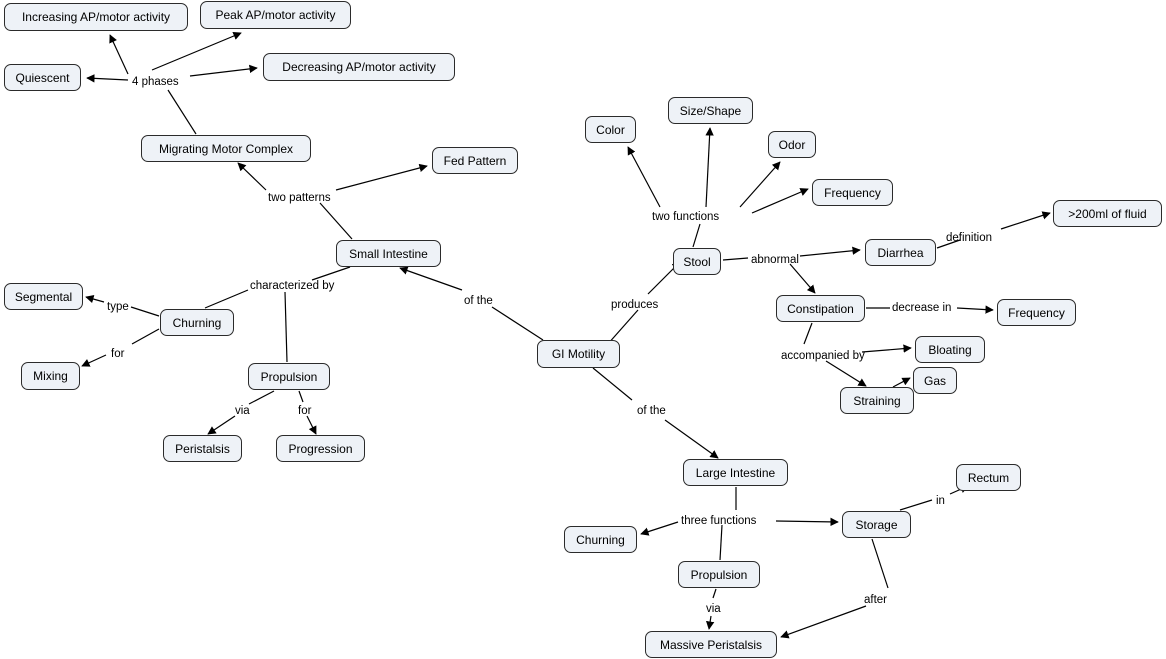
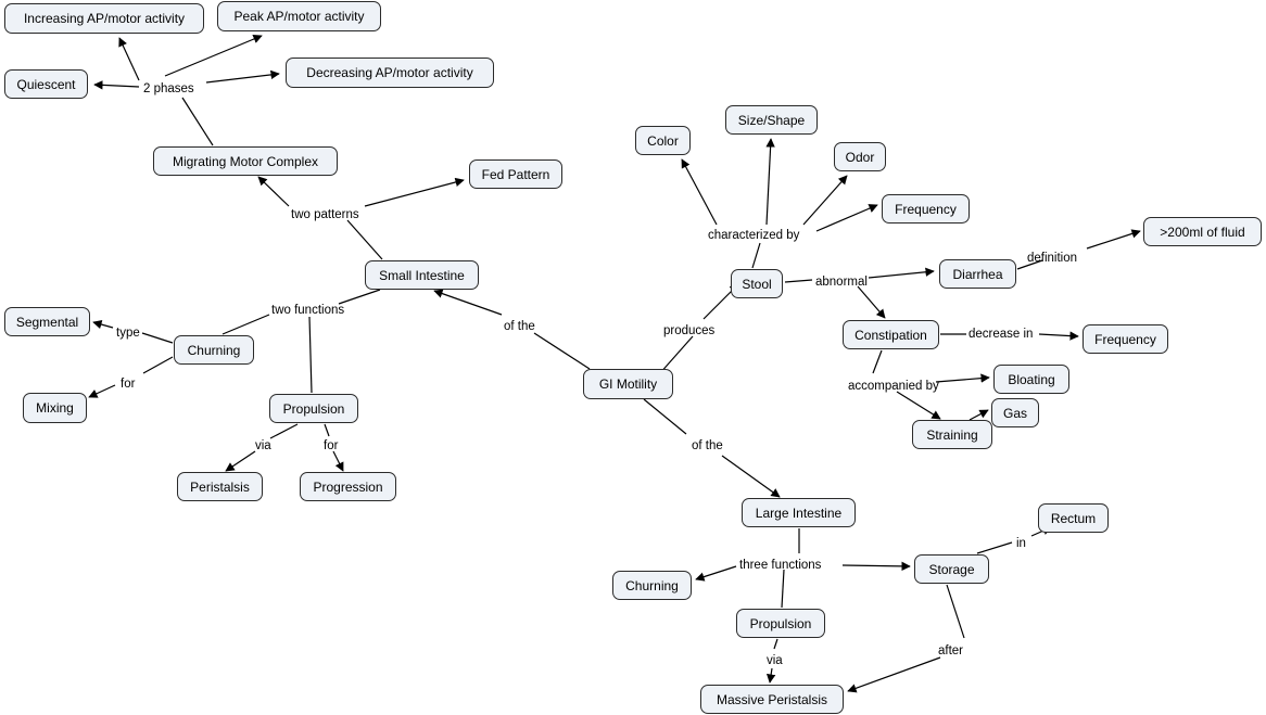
  Increasing AP/motor activity
  Peak AP/motor activity
  Decreasing AP/motor activity
  Quiescent
  Migrating Motor Complex
  Fed Pattern
  Small Intestine
  Segmental
  Churning
  Mixing
  Propulsion
  Peristalsis
  Progression
  GI Motility
  Color
  Size/Shape
  Odor
  Frequency
  Stool
  Diarrhea
  >200ml of fluid
  Constipation
  Frequency
  Bloating
  Gas
  Straining
  Large Intestine
  Rectum
  Storage
  Churning
  Propulsion
  Massive Peristalsis
- 4 phases
+ 2 phases
  two patterns
- characterized by
+ two functions
  type
  for
  via
  for
  of the
  produces
- two functions
+ characterized by
  abnormal
  definition
  decrease in
  accompanied by
  of the
  three functions
  in
  after
  via
